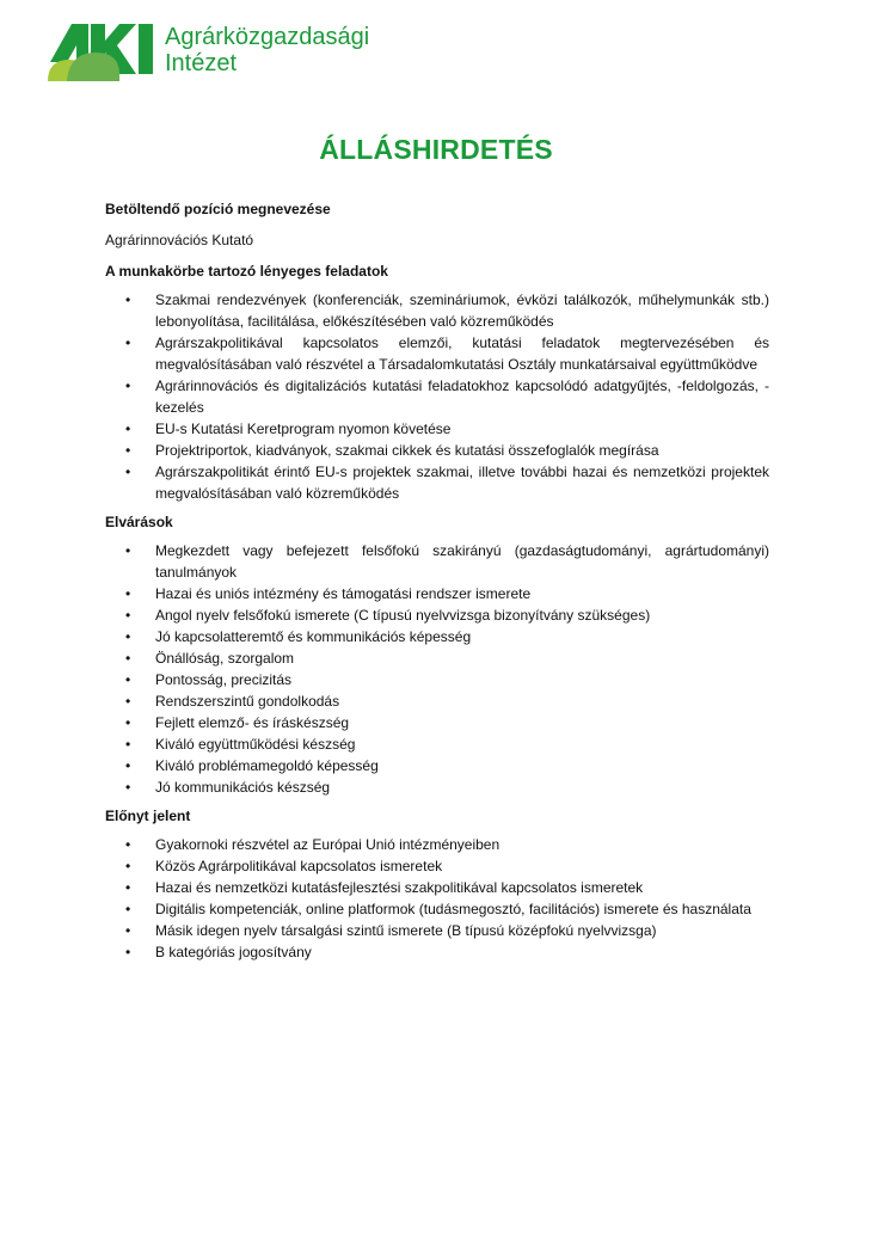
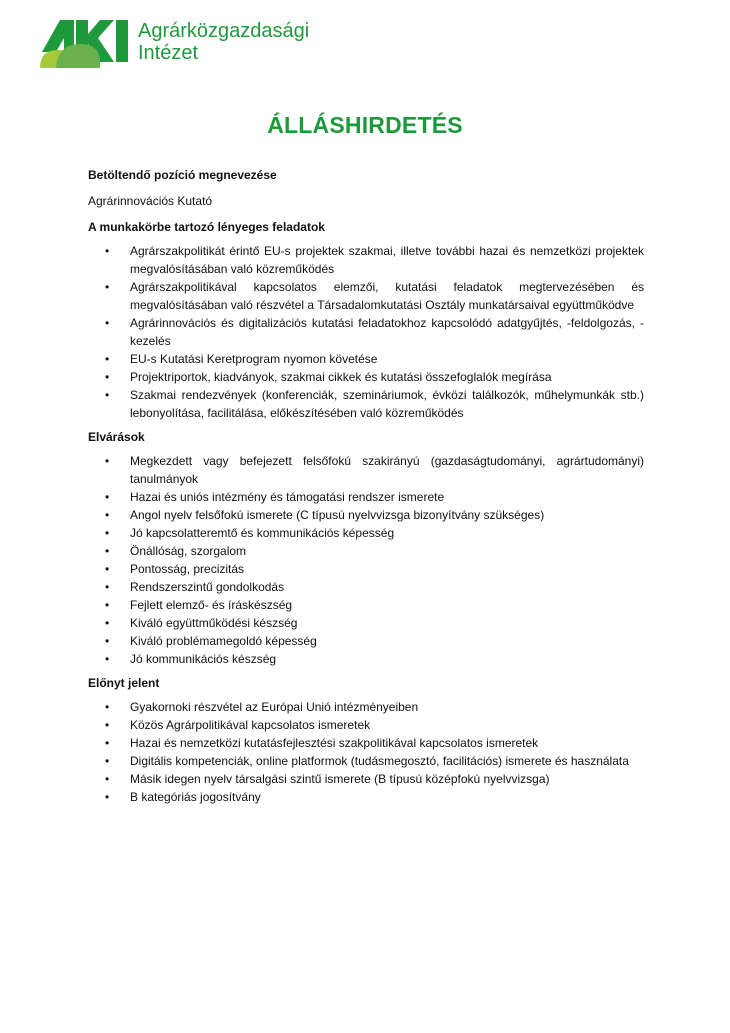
  Agrárközgazdasági
  Intézet
  ÁLLÁSHIRDETÉS
  Betöltendő pozíció megnevezése
  Agrárinnovációs Kutató
  A munkakörbe tartozó lényeges feladatok
  •
- Szakmai rendezvények (konferenciák, szemináriumok, évközi találkozók, műhelymunkák stb.) lebonyolítása, facilitálása, előkészítésében való közreműködés
+ Agrárszakpolitikát érintő EU-s projektek szakmai, illetve további hazai és nemzetközi projektek megvalósításában való közreműködés
  •
  Agrárszakpolitikával kapcsolatos elemzői, kutatási feladatok megtervezésében és megvalósításában való részvétel a Társadalomkutatási Osztály munkatársaival együttműködve
  •
  Agrárinnovációs és digitalizációs kutatási feladatokhoz kapcsolódó adatgyűjtés, -feldolgozás, -kezelés
  •
  EU-s Kutatási Keretprogram nyomon követése
  •
  Projektriportok, kiadványok, szakmai cikkek és kutatási összefoglalók megírása
  •
- Agrárszakpolitikát érintő EU-s projektek szakmai, illetve további hazai és nemzetközi projektek megvalósításában való közreműködés
+ Szakmai rendezvények (konferenciák, szemináriumok, évközi találkozók, műhelymunkák stb.) lebonyolítása, facilitálása, előkészítésében való közreműködés
  Elvárások
  •
  Megkezdett vagy befejezett felsőfokú szakirányú (gazdaságtudományi, agrártudományi) tanulmányok
  •
  Hazai és uniós intézmény és támogatási rendszer ismerete
  •
  Angol nyelv felsőfokú ismerete (C típusú nyelvvizsga bizonyítvány szükséges)
  •
  Jó kapcsolatteremtő és kommunikációs képesség
  •
  Önállóság, szorgalom
  •
  Pontosság, precizitás
  •
  Rendszerszintű gondolkodás
  •
  Fejlett elemző- és íráskészség
  •
  Kiváló együttműködési készség
  •
  Kiváló problémamegoldó képesség
  •
  Jó kommunikációs készség
  Előnyt jelent
  •
  Gyakornoki részvétel az Európai Unió intézményeiben
  •
  Közös Agrárpolitikával kapcsolatos ismeretek
  •
  Hazai és nemzetközi kutatásfejlesztési szakpolitikával kapcsolatos ismeretek
  •
  Digitális kompetenciák, online platformok (tudásmegosztó, facilitációs) ismerete és használata
  •
  Másik idegen nyelv társalgási szintű ismerete (B típusú középfokú nyelvvizsga)
  •
  B kategóriás jogosítvány
